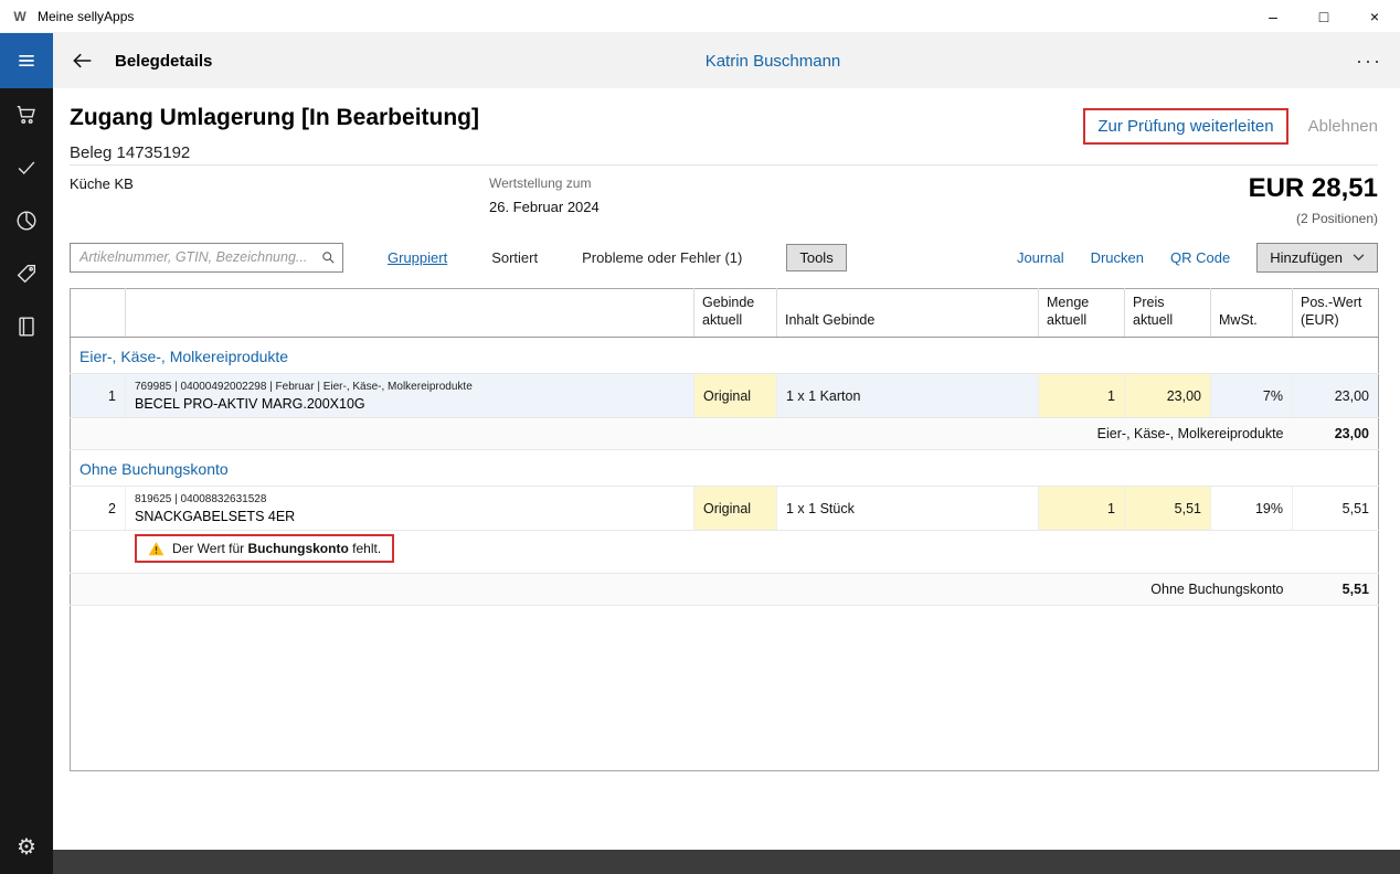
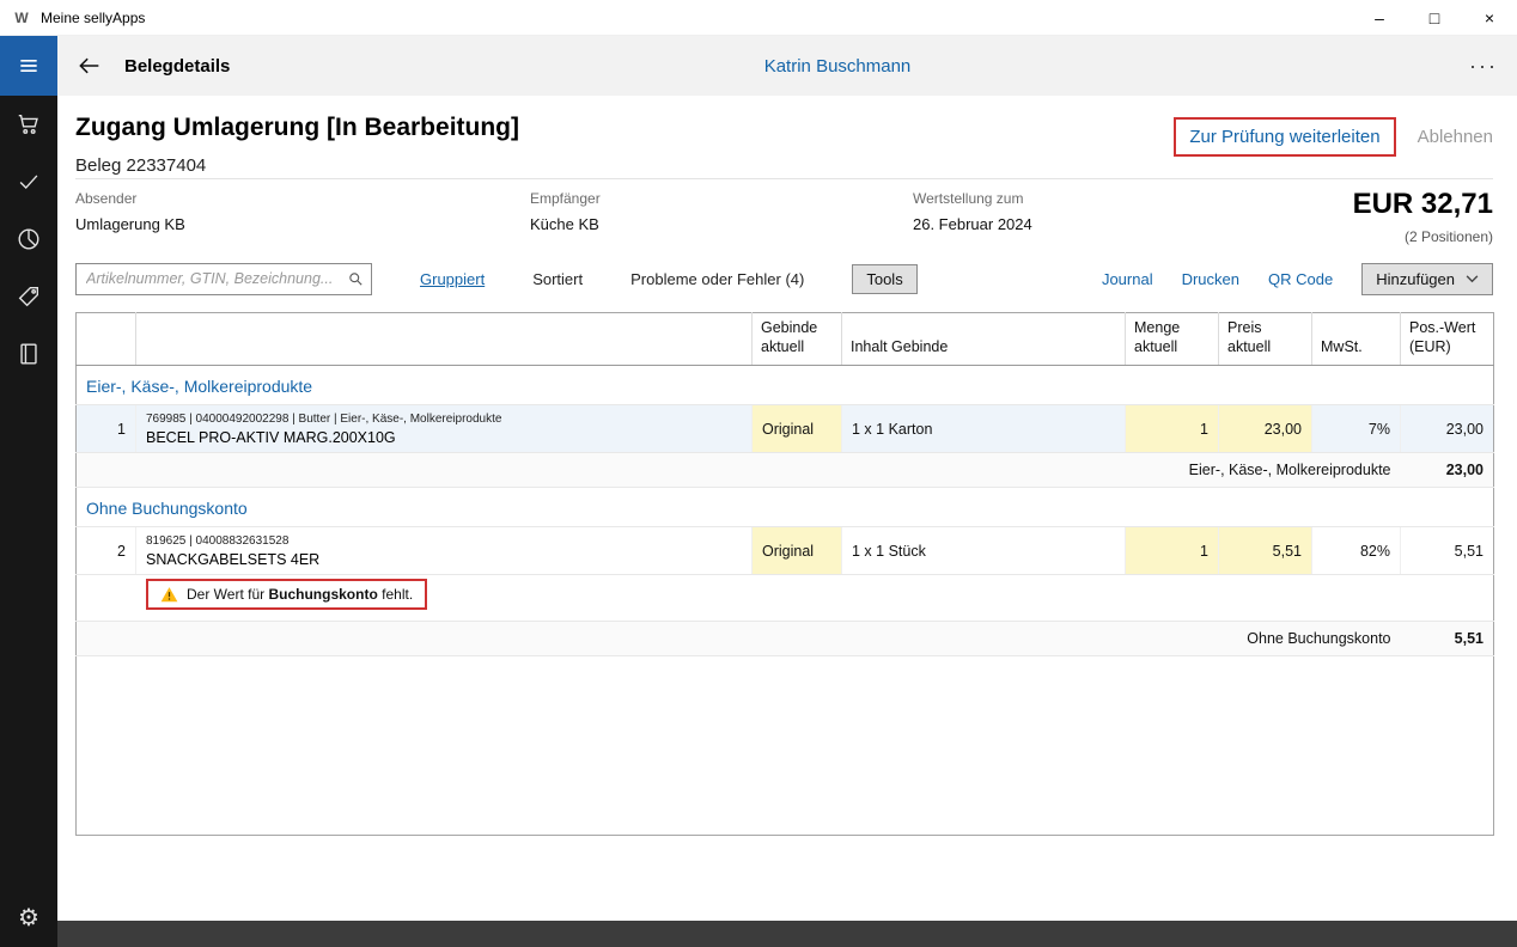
  W
  Meine sellyApps
  –
  □
  ×
  Belegdetails
  Katrin Buschmann
  ···
  ⚙
  Zugang Umlagerung [In Bearbeitung]
- Beleg 14735192
+ Beleg 22337404
  Zur Prüfung weiterleiten
  Ablehnen
+ Absender
+ Umlagerung KB
+ Empfänger
  Küche KB
  Wertstellung zum
  26. Februar 2024
- EUR 28,51
+ EUR 32,71
  (2 Positionen)
  Artikelnummer, GTIN, Bezeichnung...
  Gruppiert
  Sortiert
- Probleme oder Fehler (1)
+ Probleme oder Fehler (4)
  Tools
  Journal
  Drucken
  QR Code
  Hinzufügen
  		Gebinde aktuell	Inhalt Gebinde	Menge aktuell	Preis aktuell	MwSt.	Pos.-Wert (EUR)
  Eier-, Käse-, Molkereiprodukte
- 1	769985 | 04000492002298 | Februar | Eier-, Käse-, Molkereiprodukte BECEL PRO-AKTIV MARG.200X10G	Original	1 x 1 Karton	1	23,00	7%	23,00
+ 1	769985 | 04000492002298 | Butter | Eier-, Käse-, Molkereiprodukte BECEL PRO-AKTIV MARG.200X10G	Original	1 x 1 Karton	1	23,00	7%	23,00
  Eier-, Käse-, Molkereiprodukte	23,00
  Ohne Buchungskonto
- 2	819625 | 04008832631528 SNACKGABELSETS 4ER	Original	1 x 1 Stück	1	5,51	19%	5,51
+ 2	819625 | 04008832631528 SNACKGABELSETS 4ER	Original	1 x 1 Stück	1	5,51	82%	5,51
  Der Wert für Buchungskonto fehlt.
  Ohne Buchungskonto	5,51
